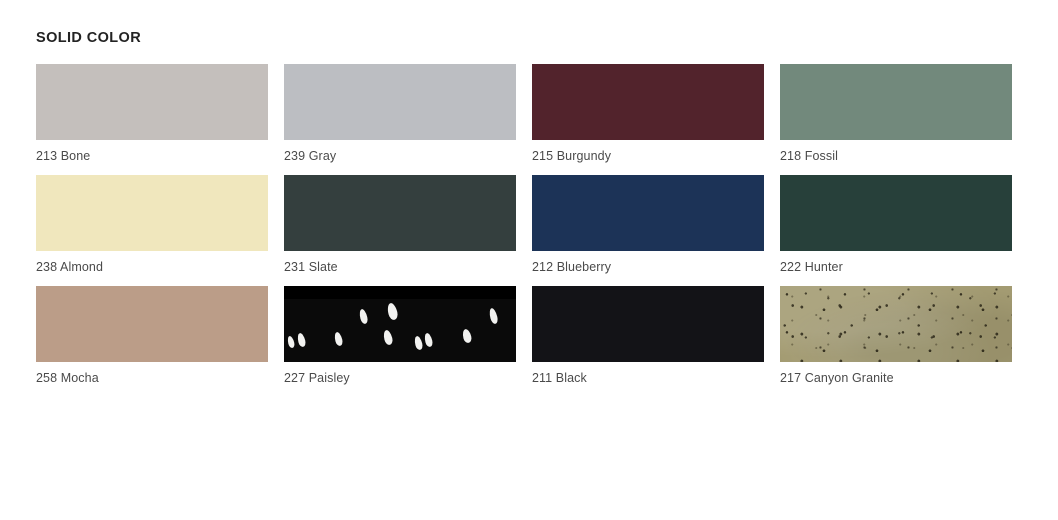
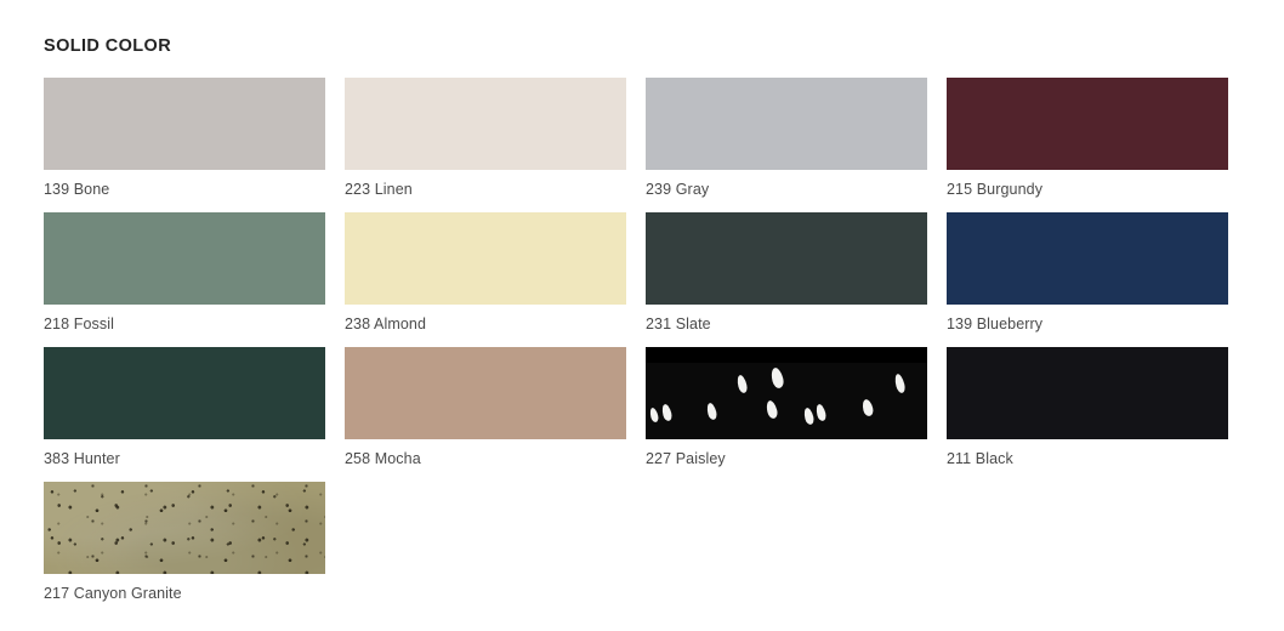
  SOLID COLOR
- 213 Bone
+ 139 Bone
+ 223 Linen
  239 Gray
  215 Burgundy
  218 Fossil
  238 Almond
  231 Slate
- 212 Blueberry
+ 139 Blueberry
- 222 Hunter
+ 383 Hunter
  258 Mocha
  227 Paisley
  211 Black
  217 Canyon Granite
